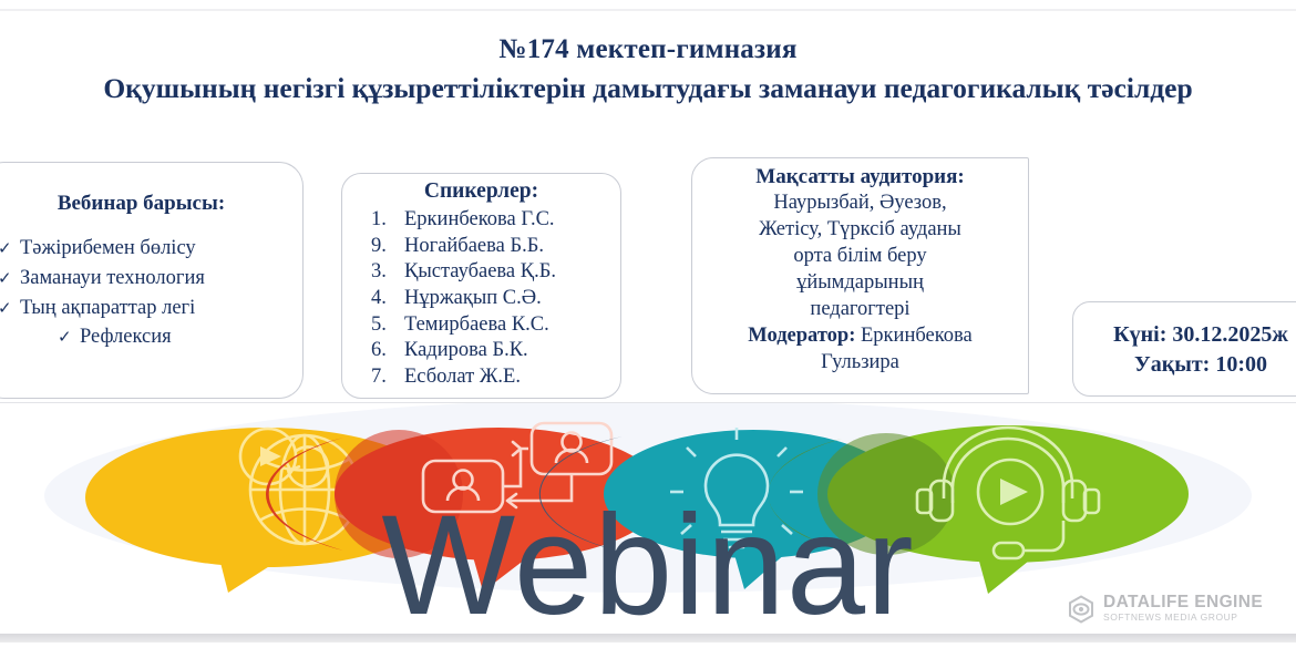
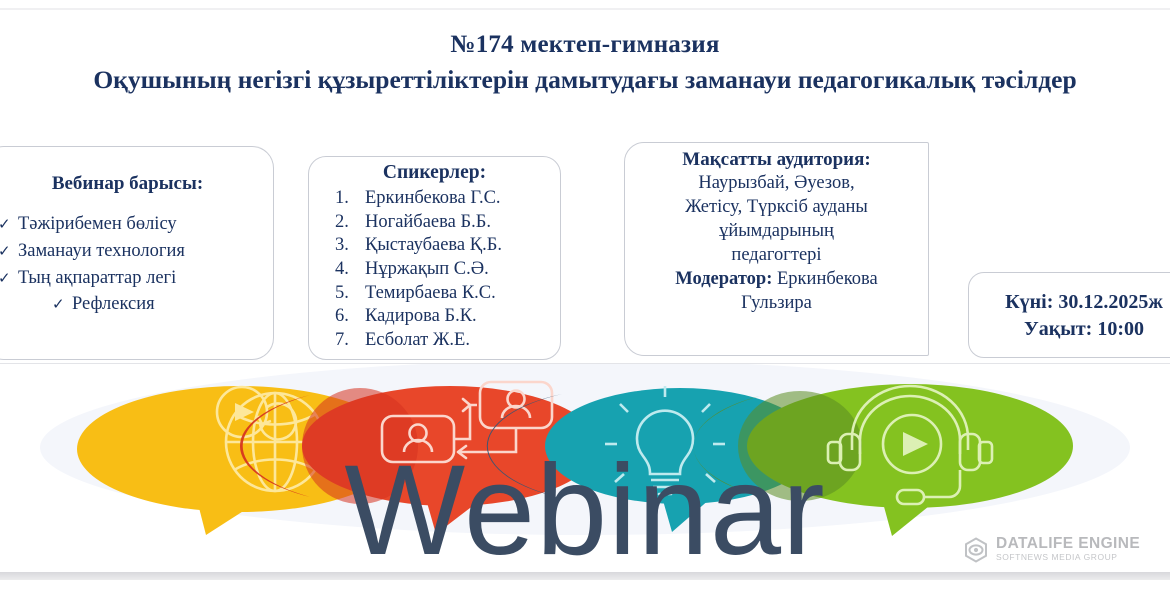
  №174 мектеп-гимназия
  Оқушының негізгі құзыреттіліктерін дамытудағы заманауи педагогикалық тәсілдер
  Вебинар барысы:
  ✓
  Тәжірибемен бөлісу
  ✓
  Заманауи технология
  ✓
  Тың ақпараттар легі
  ✓
  Рефлексия
  Спикерлер:
  1.
  Еркинбекова Г.С.
- 9.
+ 2.
  Ногайбаева Б.Б.
  3.
  Қыстаубаева Қ.Б.
  4.
  Нұржақып С.Ә.
  5.
  Темирбаева К.С.
  6.
  Кадирова Б.К.
  7.
  Есболат Ж.Е.
  Мақсатты аудитория:
  Наурызбай, Әуезов,
  Жетісу, Түрксіб ауданы
- орта білім беру
  ұйымдарының
  педагогтері
  Модератор: Еркинбекова
  Гульзира
  Күні: 30.12.2025ж
  Уақыт: 10:00
  Webinar
  DATALIFE ENGINE
  SOFTNEWS MEDIA GROUP
